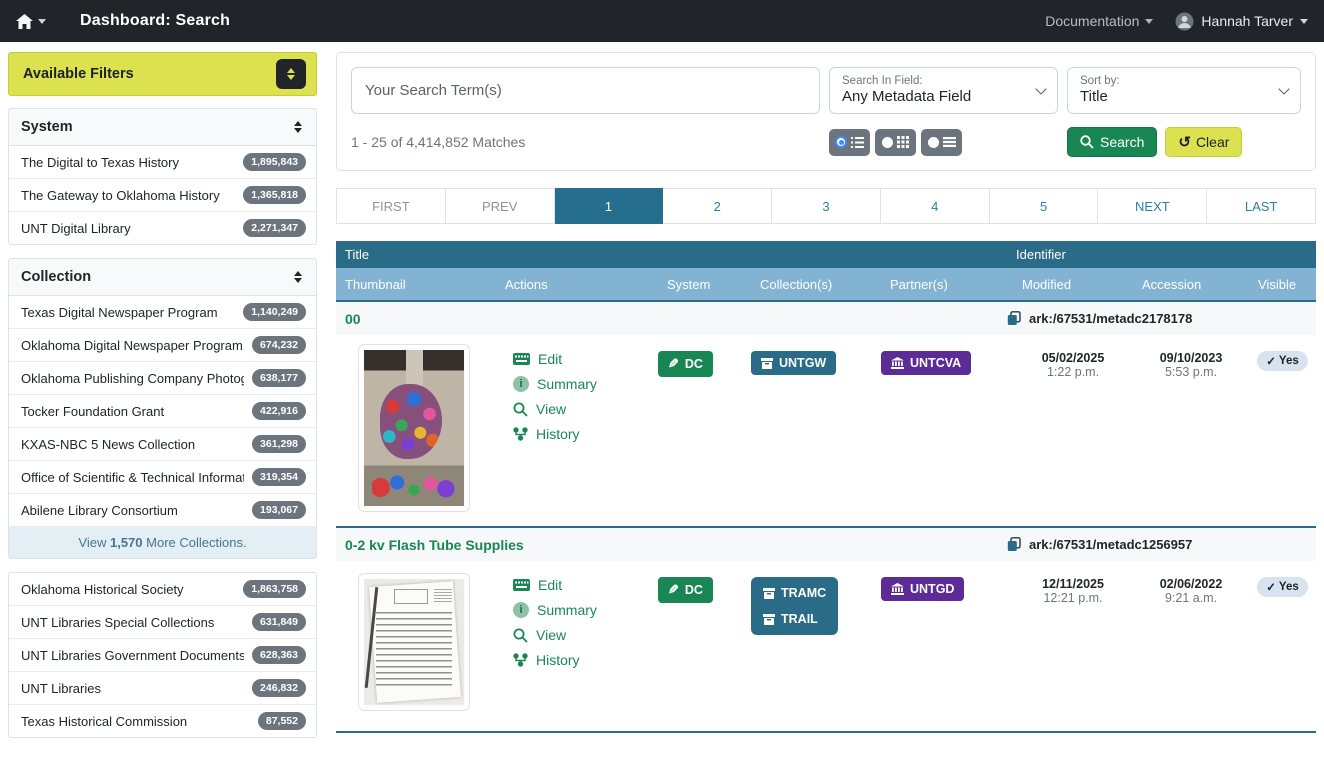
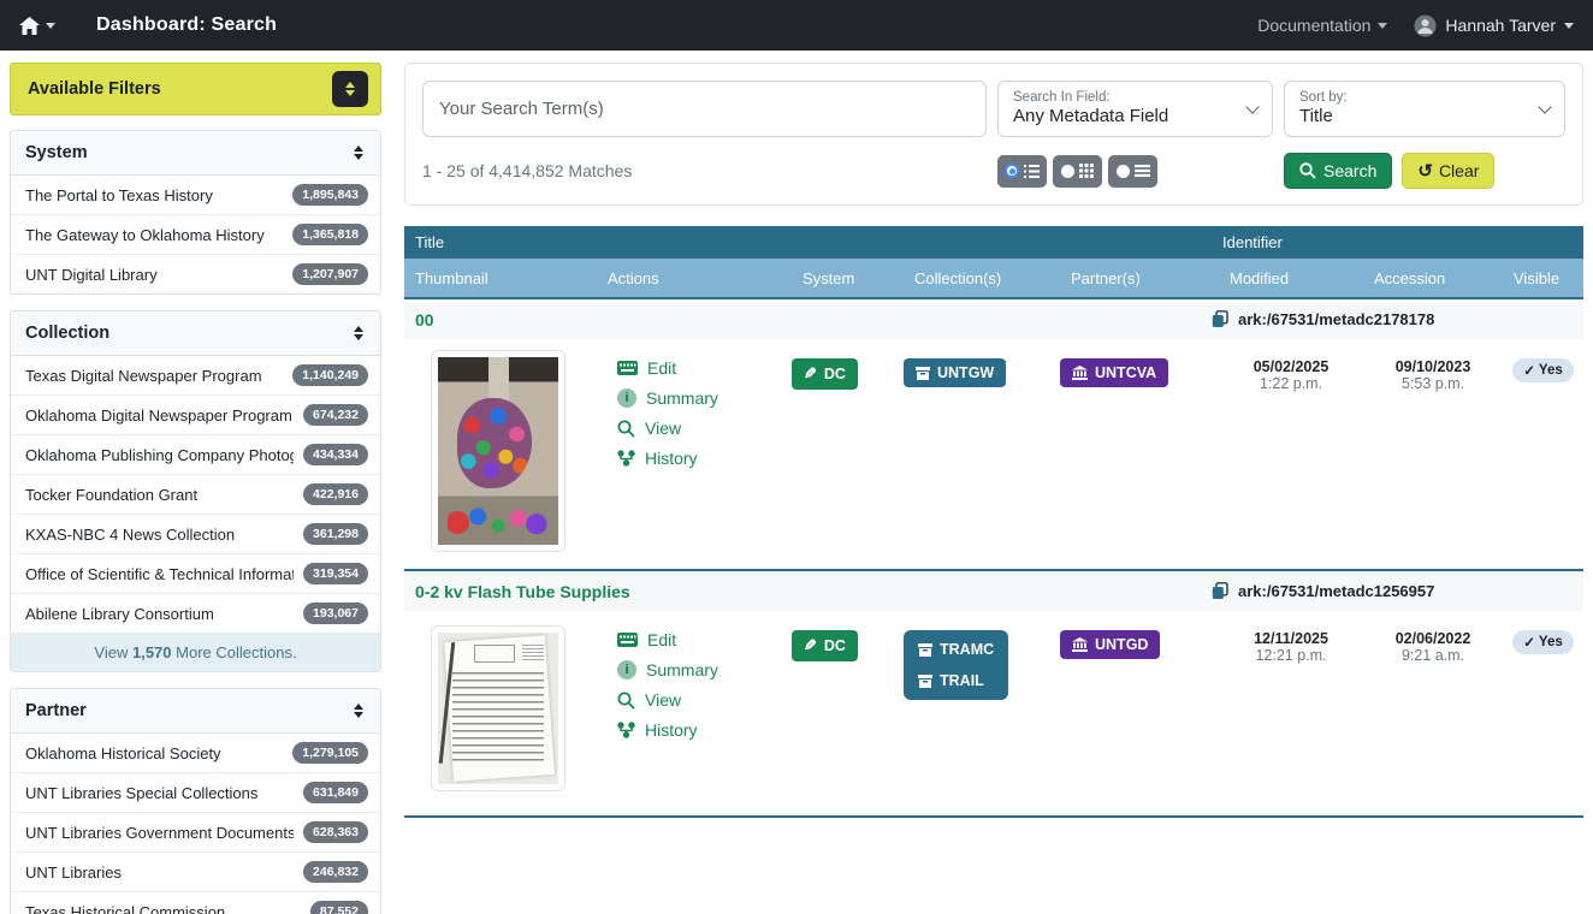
  Dashboard: Search
  Documentation
  Hannah Tarver
  Available Filters
  System
- The Digital to Texas History
+ The Portal to Texas History
  1,895,843
  The Gateway to Oklahoma History
  1,365,818
  UNT Digital Library
- 2,271,347
+ 1,207,907
  Collection
  Texas Digital Newspaper Program
  1,140,249
  Oklahoma Digital Newspaper Program
  674,232
  Oklahoma Publishing Company Photo
- 638,177
+ 434,334
  Tocker Foundation Grant
  422,916
- KXAS-NBC 5 News Collection
+ KXAS-NBC 4 News Collection
  361,298
  Office of Scientific & Technical Informa
  319,354
  Abilene Library Consortium
  193,067
  View 1,570 More Collections.
+ Partner
  Oklahoma Historical Society
- 1,863,758
+ 1,279,105
  UNT Libraries Special Collections
  631,849
  UNT Libraries Government Documents
  628,363
  UNT Libraries
  246,832
  Texas Historical Commission
  87,552
  Your Search Term(s)
  Search In Field:
  Any Metadata Field
  Sort by:
  Title
  1 - 25 of 4,414,852 Matches
  Search
  ↺
  Clear
- FIRST
- PREV
- 1
- 2
- 3
- 4
- 5
- NEXT
- LAST
  Title
  Identifier
  Thumbnail
  Actions
  System
  Collection(s)
  Partner(s)
  Modified
  Accession
  Visible
  00
  ark:/67531/metadc2178178
  Edit
  i
  Summary
  View
  History
  DC
  UNTGW
  UNTCVA
  05/02/2025
  1:22 p.m.
  09/10/2023
  5:53 p.m.
  ✓
  Yes
  0-2 kv Flash Tube Supplies
  ark:/67531/metadc1256957
  Edit
  i
  Summary
  View
  History
  DC
  TRAMC
  TRAIL
  UNTGD
  12/11/2025
  12:21 p.m.
  02/06/2022
  9:21 a.m.
  ✓
  Yes
